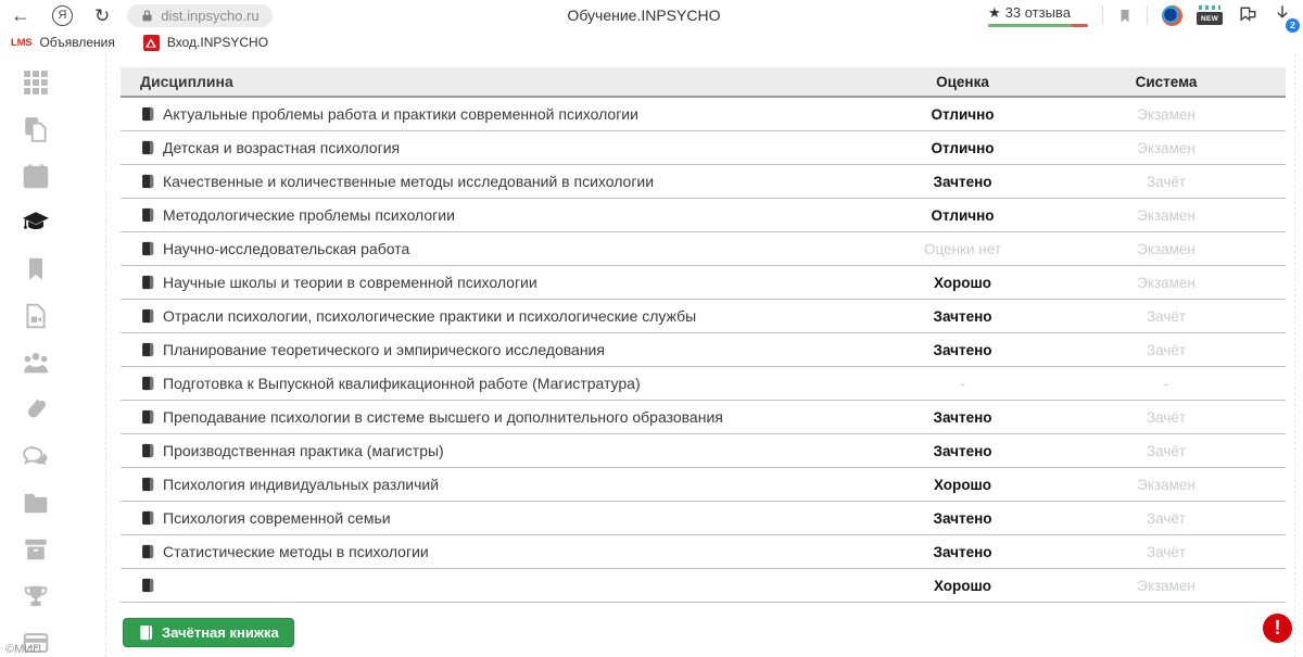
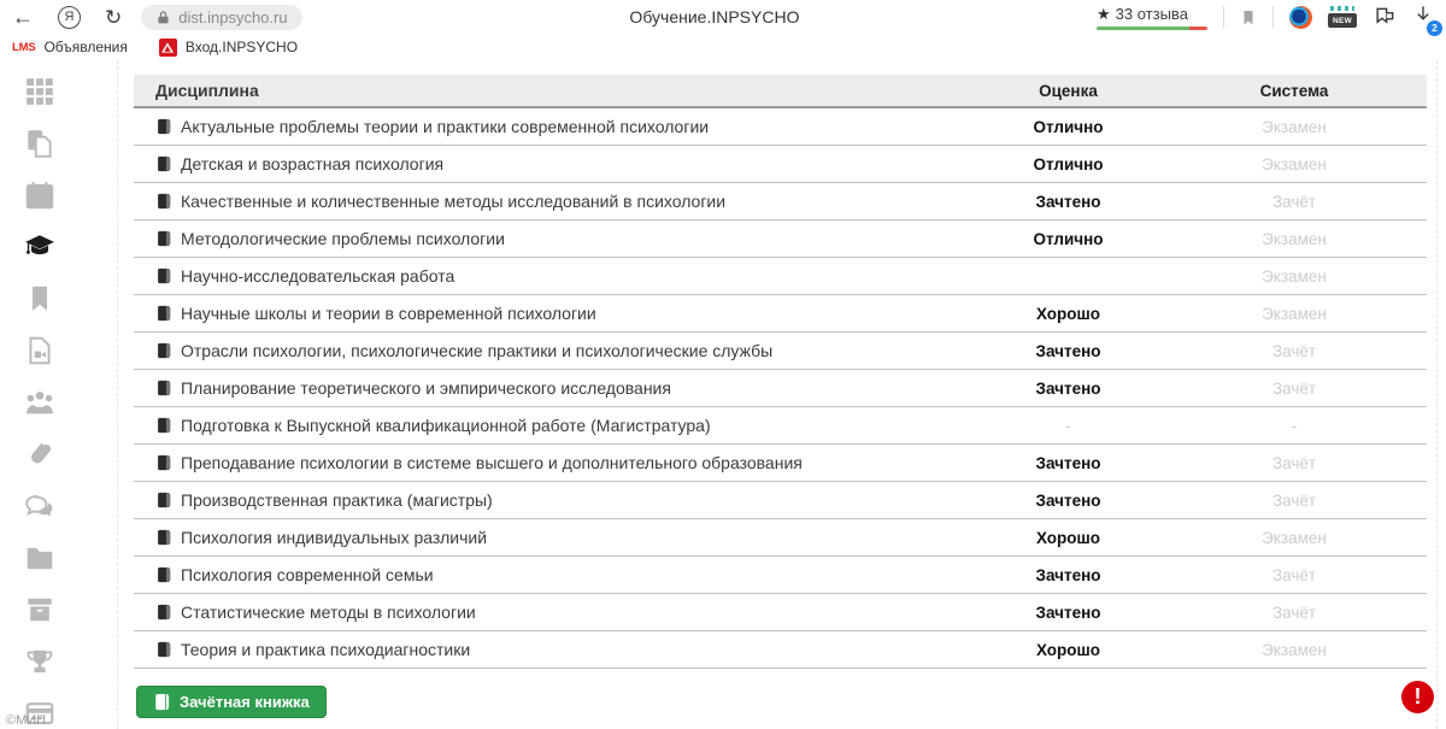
  ←
  Я
  ↻
  dist.inpsycho.ru
  Обучение.INPSYCHO
  ★
  33 отзыва
  2
  LMS
  Объявления
  Вход.INPSYCHO
  ©МИП
  Дисциплина
  Оценка
  Система
- Актуальные проблемы работа и практики современной психологии
+ Актуальные проблемы теории и практики современной психологии
  Отлично
  Экзамен
  Детская и возрастная психология
  Отлично
  Экзамен
  Качественные и количественные методы исследований в психологии
  Зачтено
  Зачёт
  Методологические проблемы психологии
  Отлично
  Экзамен
  Научно-исследовательская работа
- Оценки нет
  Экзамен
  Научные школы и теории в современной психологии
  Хорошо
  Экзамен
  Отрасли психологии, психологические практики и психологические службы
  Зачтено
  Зачёт
  Планирование теоретического и эмпирического исследования
  Зачтено
  Зачёт
  Подготовка к Выпускной квалификационной работе (Магистратура)
  -
  -
  Преподавание психологии в системе высшего и дополнительного образования
  Зачтено
  Зачёт
  Производственная практика (магистры)
  Зачтено
  Зачёт
  Психология индивидуальных различий
  Хорошо
  Экзамен
  Психология современной семьи
  Зачтено
  Зачёт
  Статистические методы в психологии
  Зачтено
  Зачёт
+ Теория и практика психодиагностики
  Хорошо
  Экзамен
  Зачётная книжка
  !
